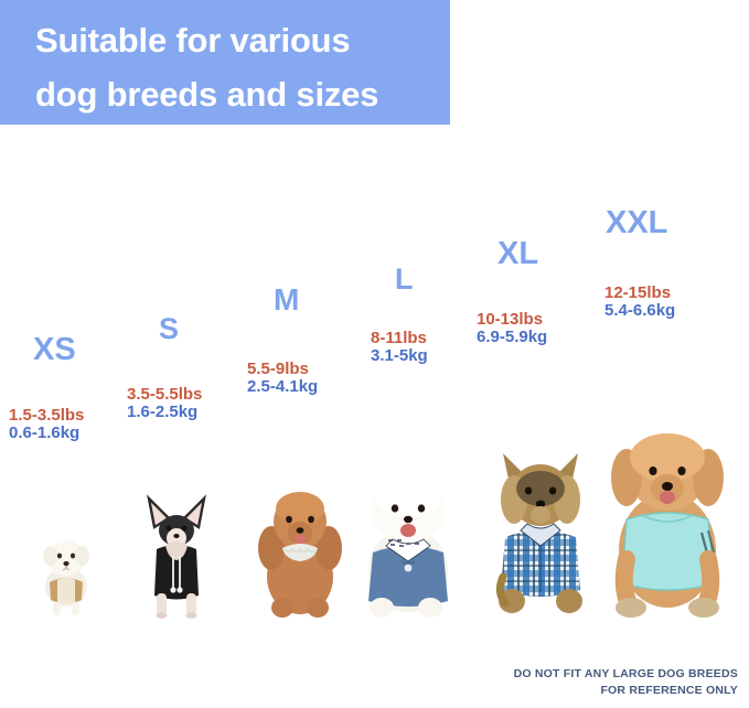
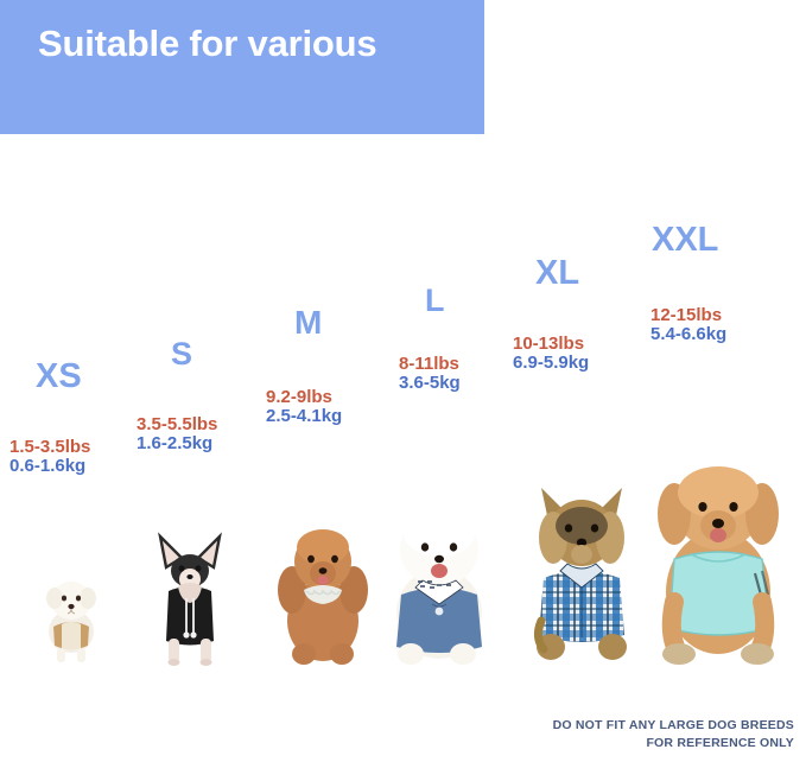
  Suitable for various
- dog breeds and sizes
  XS
  1.5-3.5lbs
  0.6-1.6kg
  S
  3.5-5.5lbs
  1.6-2.5kg
  M
- 5.5-9lbs
+ 9.2-9lbs
  2.5-4.1kg
  L
  8-11lbs
- 3.1-5kg
+ 3.6-5kg
  XL
  10-13lbs
  6.9-5.9kg
  XXL
  12-15lbs
  5.4-6.6kg
  DO NOT FIT ANY LARGE DOG BREEDS
  FOR REFERENCE ONLY
